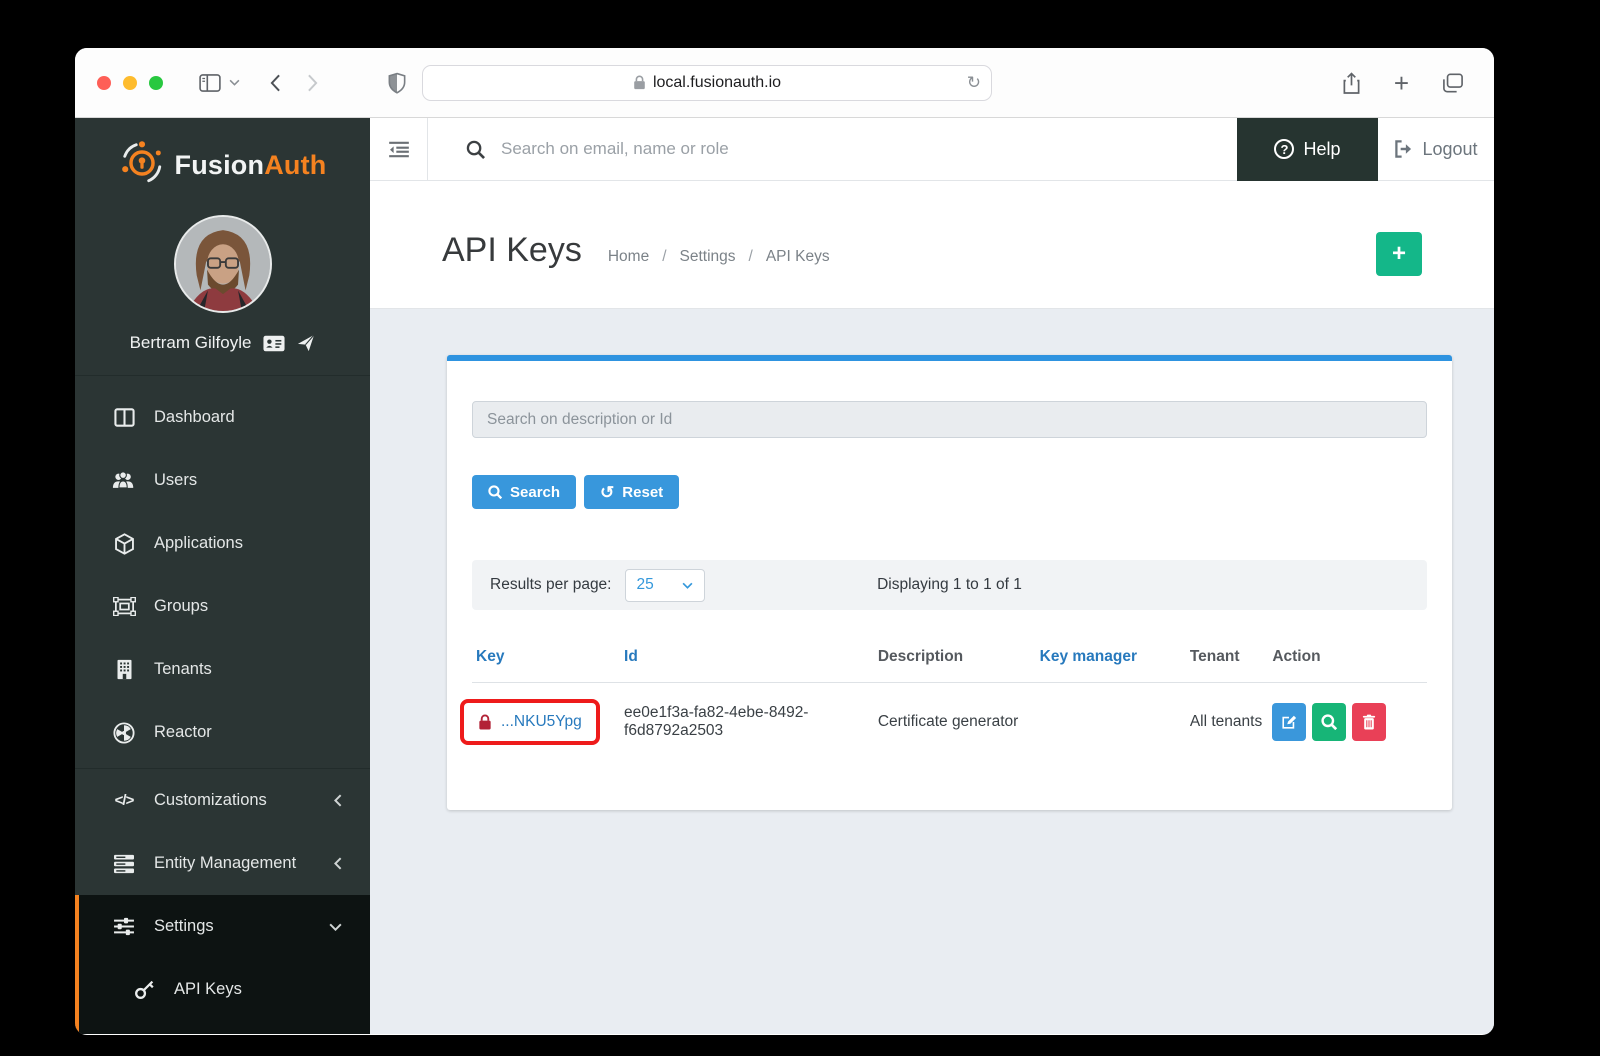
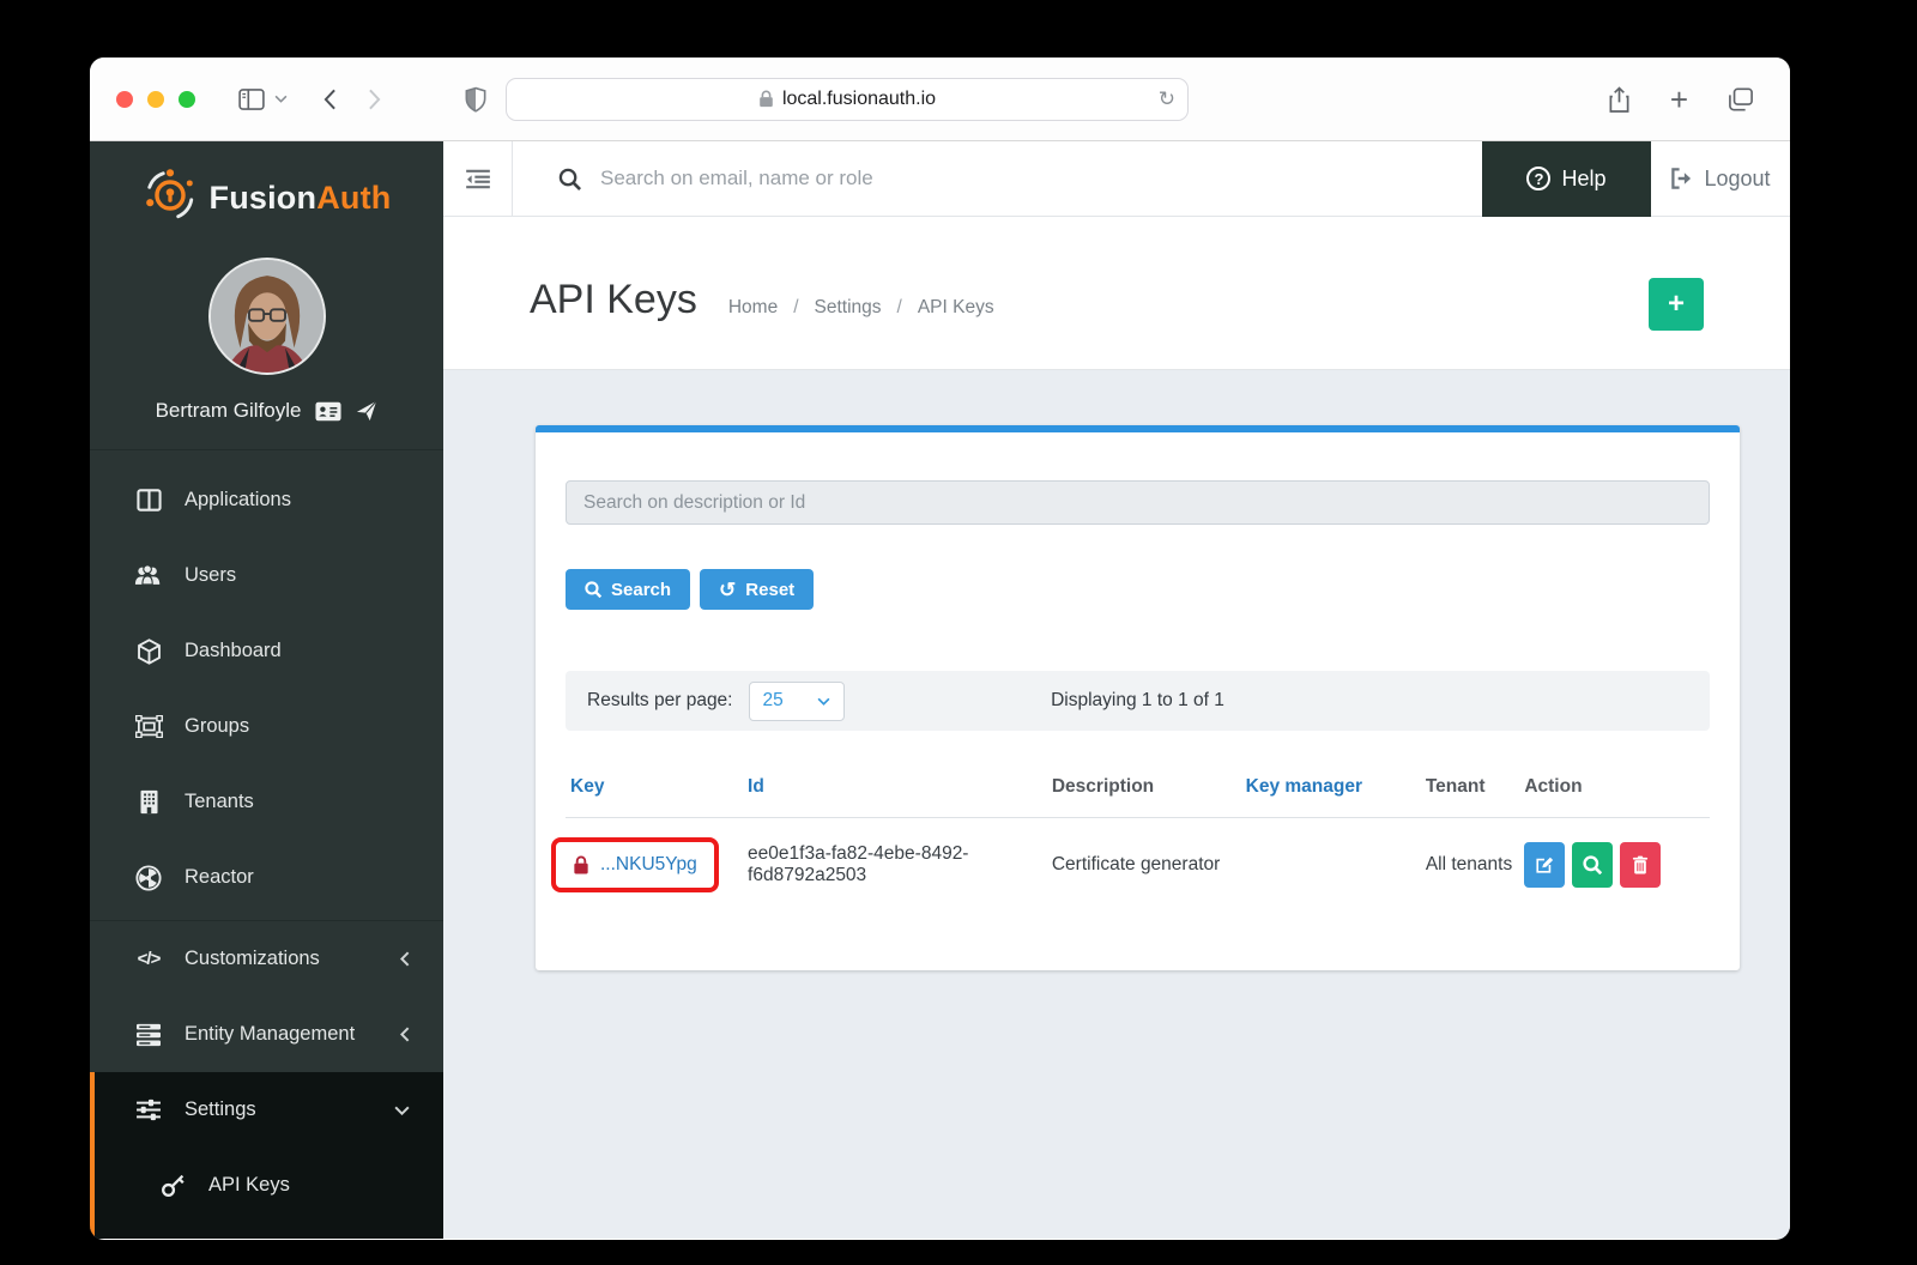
  local.fusionauth.io
  ↻
  +
  FusionAuth
  Bertram Gilfoyle
- Dashboard
+ Applications
  Users
- Applications
+ Dashboard
  Groups
  Tenants
  Reactor
  </>
  Customizations
  Entity Management
  Settings
  API Keys
  Search on email, name or role
  ?
  Help
  Logout
  API Keys
  Home
  /
  Settings
  /
  API Keys
  +
  Search on description or Id
  Search
  ↺
  Reset
  Results per page:
  25
  Displaying 1 to 1 of 1
  Key	Id	Description	Key manager	Tenant	Action
  ...NKU5Ypg	ee0e1f3a-fa82-4ebe-8492-f6d8792a2503	Certificate generator		All tenants
